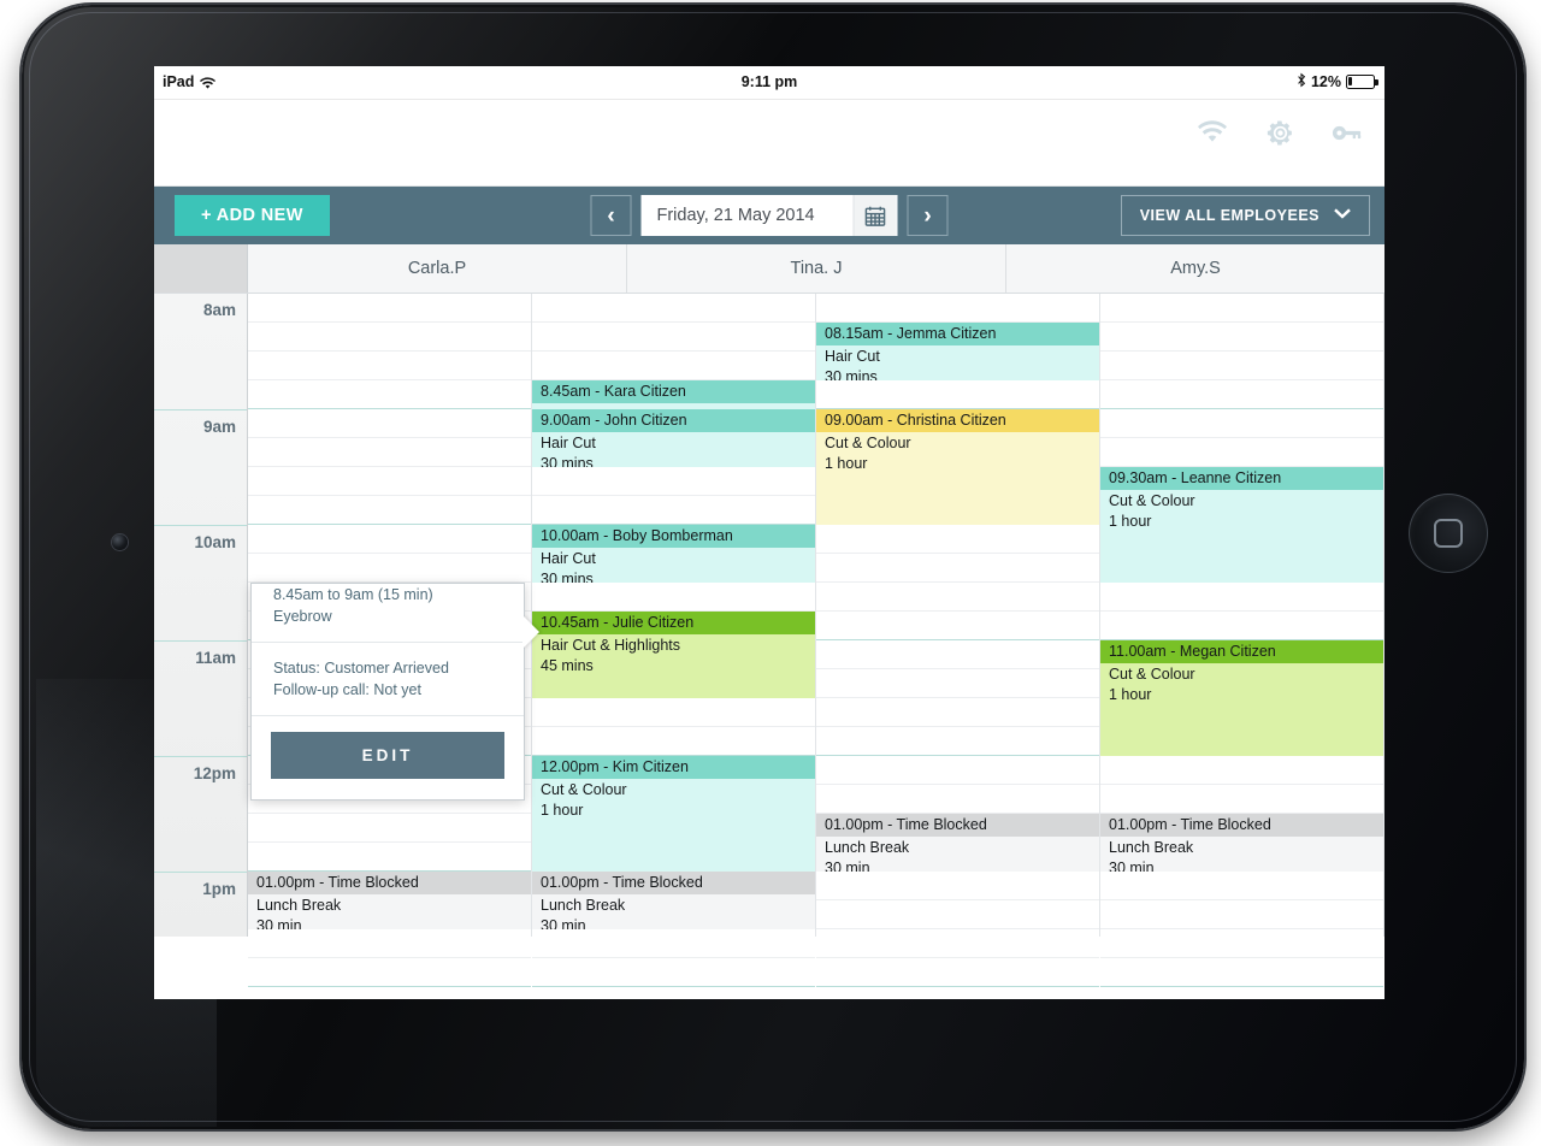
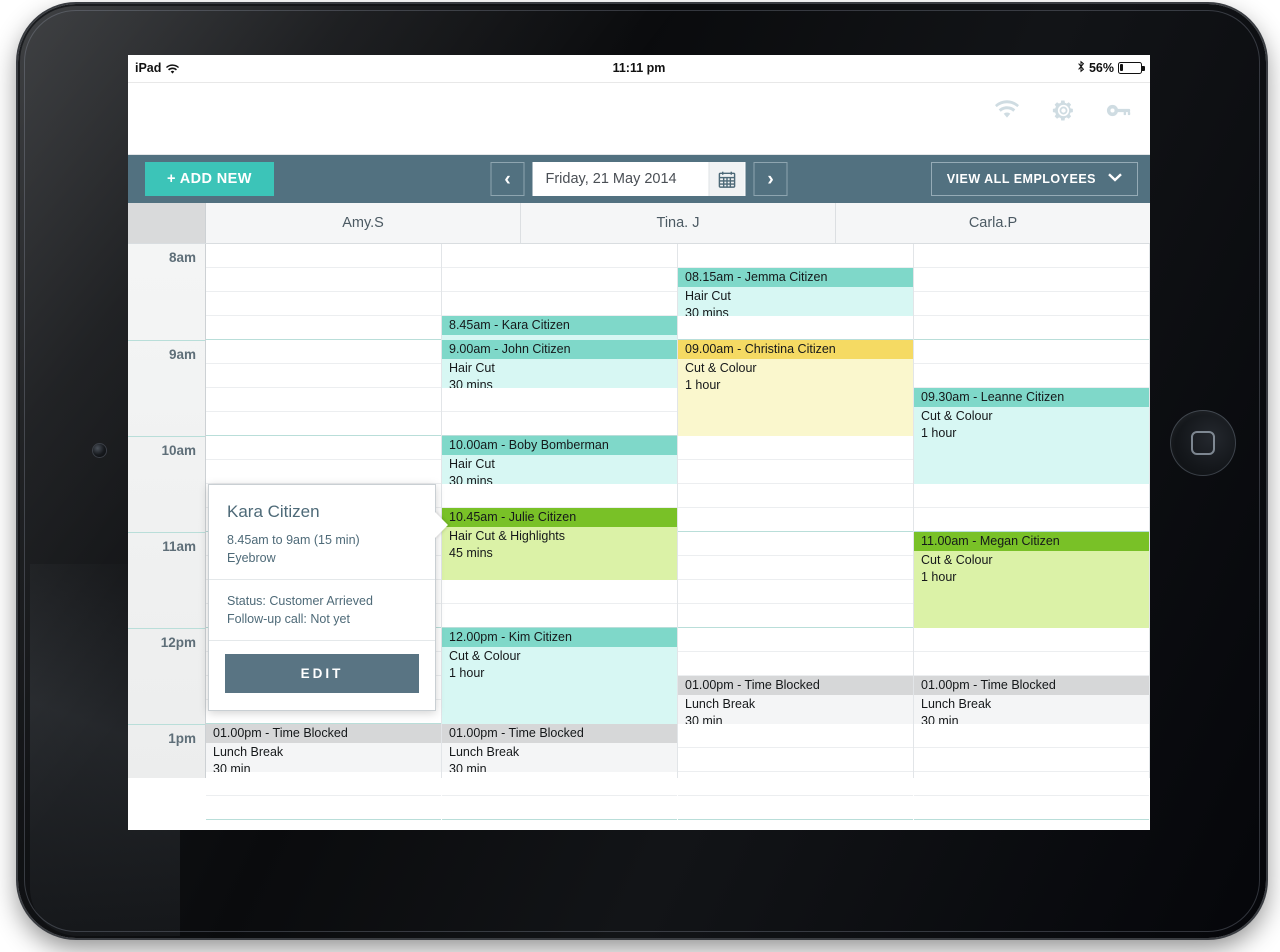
  iPad
- 9:11 pm
+ 11:11 pm
- 12%
+ 56%
  + ADD NEW
  ‹
  Friday, 21 May 2014
  ›
  VIEW ALL EMPLOYEES
- Carla.P
+ Amy.S
  Tina. J
- Amy.S
+ Carla.P
  8am
  9am
  10am
  11am
  12pm
  1pm
  01.00pm - Time Blocked
  Lunch Break
  30 min
  8.45am - Kara Citizen
  9.00am - John Citizen
  Hair Cut
  30 mins
  10.00am - Boby Bomberman
  Hair Cut
  30 mins
  10.45am - Julie Citizen
  Hair Cut & Highlights
  45 mins
  12.00pm - Kim Citizen
  Cut & Colour
  1 hour
  01.00pm - Time Blocked
  Lunch Break
  30 min
  08.15am - Jemma Citizen
  Hair Cut
  30 mins
  09.00am - Christina Citizen
  Cut & Colour
  1 hour
  01.00pm - Time Blocked
  Lunch Break
  30 min
  09.30am - Leanne Citizen
  Cut & Colour
  1 hour
  11.00am - Megan Citizen
  Cut & Colour
  1 hour
  01.00pm - Time Blocked
  Lunch Break
  30 min
+ Kara Citizen
  8.45am to 9am (15 min)
  Eyebrow
  Status: Customer Arrieved
  Follow-up call: Not yet
  EDIT
